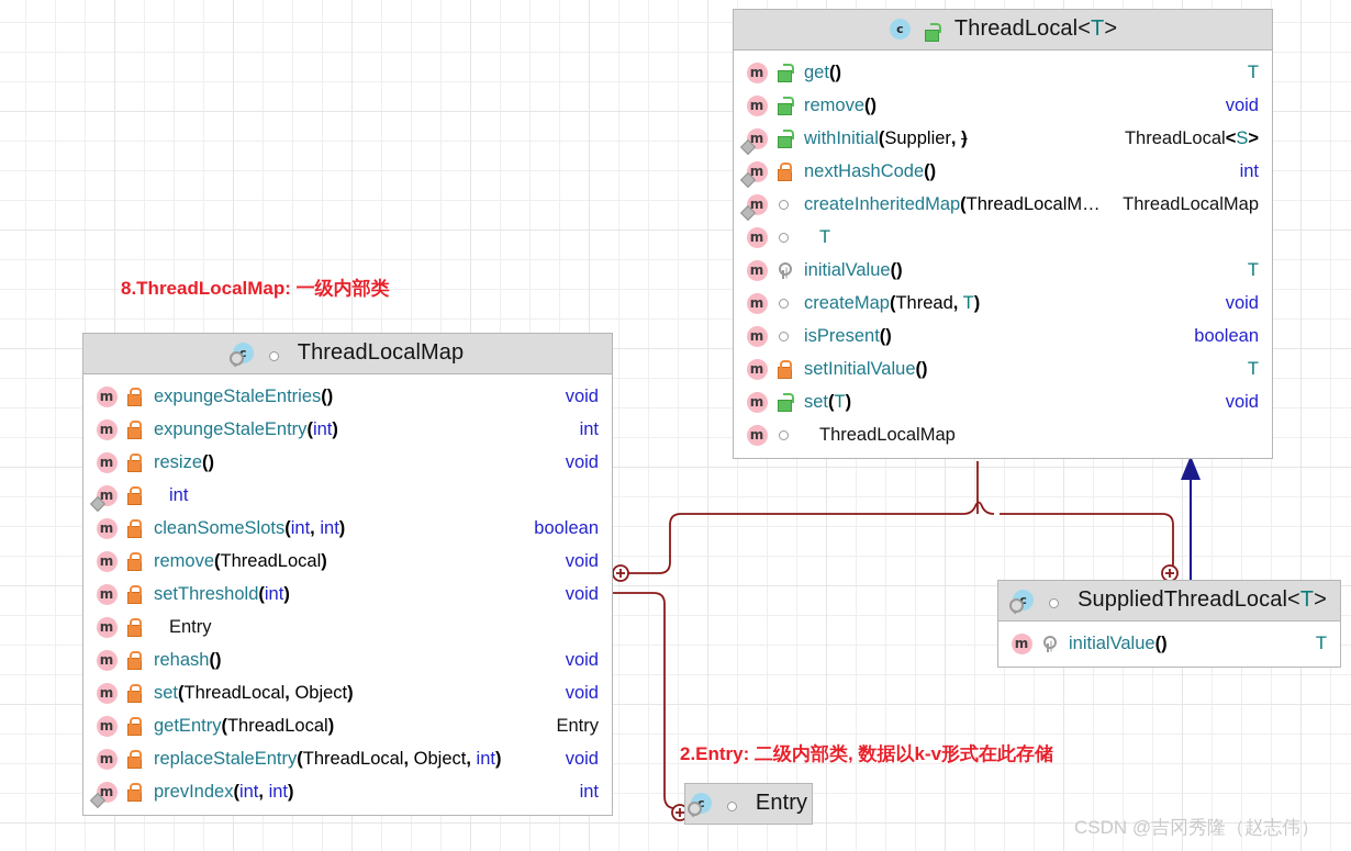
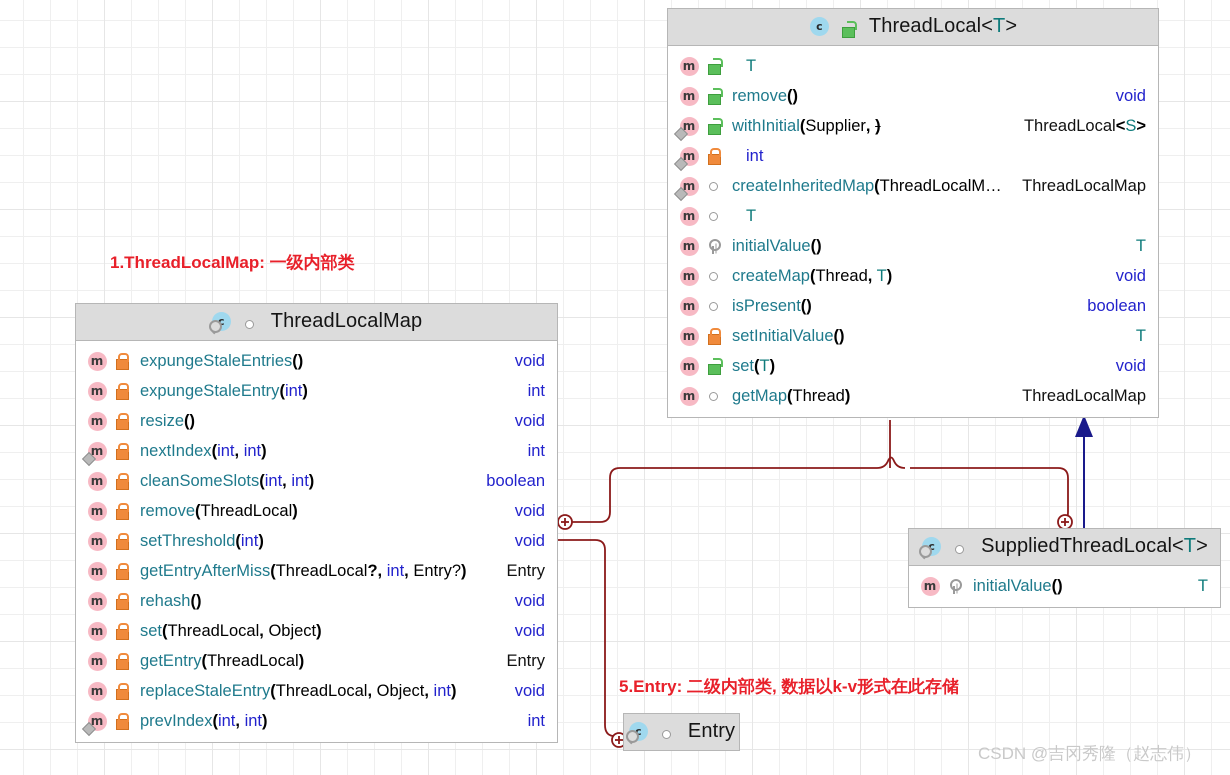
  c
  ThreadLocal<T>
  m
- get()
  T
  m
  remove()
  void
  m
  withInitial(Supplier, )
  ThreadLocal<S>
  m
- nextHashCode()
  int
  m
  createInheritedMap(ThreadLocalMap
  ThreadLocalMap
  m
  T
  m
  initialValue()
  T
  m
  createMap(Thread, T)
  void
  m
  isPresent()
  boolean
  m
  setInitialValue()
  T
  m
  set(T)
  void
  m
+ getMap(Thread)
  ThreadLocalMap
  c
  ThreadLocalMap
  m
  expungeStaleEntries()
  void
  m
  expungeStaleEntry(int)
  int
  m
  resize()
  void
  m
+ nextIndex(int, int)
  int
  m
  cleanSomeSlots(int, int)
  boolean
  m
  remove(ThreadLocal)
  void
  m
  setThreshold(int)
  void
  m
+ getEntryAfterMiss(ThreadLocal?, int, Entry?)
  Entry
  m
  rehash()
  void
  m
  set(ThreadLocal, Object)
  void
  m
  getEntry(ThreadLocal)
  Entry
  m
  replaceStaleEntry(ThreadLocal, Object, int)
  void
  m
  prevIndex(int, int)
  int
  c
  SuppliedThreadLocal<T>
  m
  initialValue()
  T
  c
  Entry
- 8.ThreadLocalMap: 一级内部类
+ 1.ThreadLocalMap: 一级内部类
- 2.Entry: 二级内部类, 数据以k-v形式在此存储
+ 5.Entry: 二级内部类, 数据以k-v形式在此存储
  CSDN @吉冈秀隆（赵志伟）
